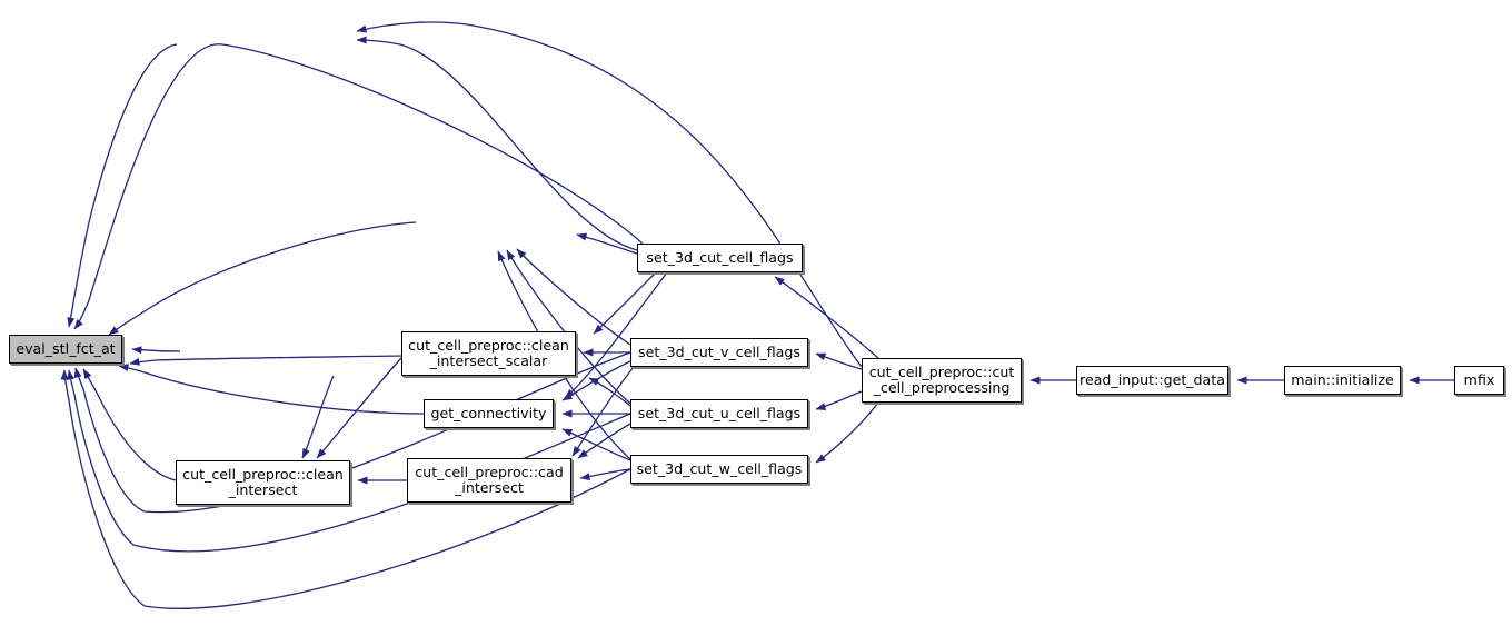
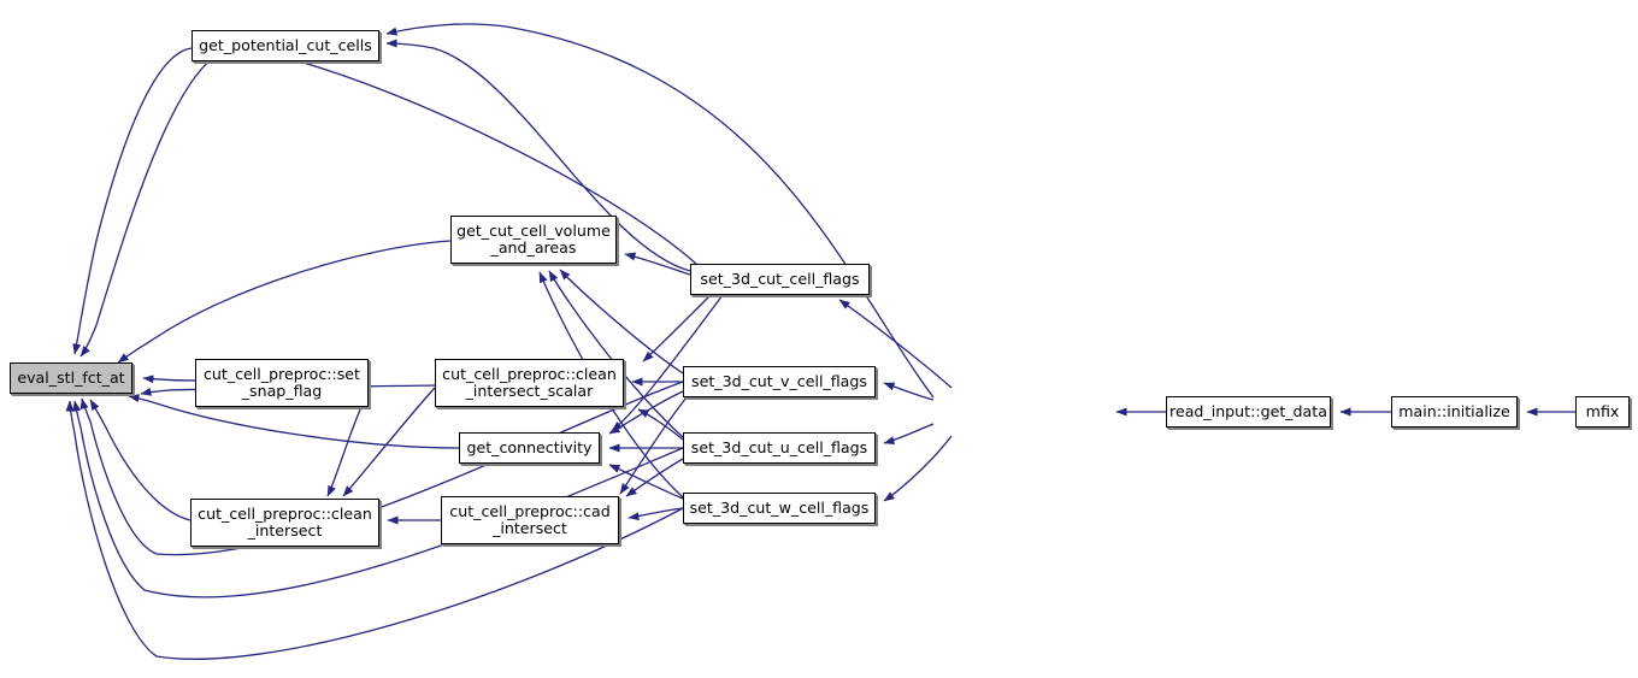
  eval_stl_fct_at
+ get_potential_cut_cells
+ get_cut_cell_volume
+ _and_areas
  set_3d_cut_cell_flags
+ cut_cell_preproc::set
+ _snap_flag
  cut_cell_preproc::clean
  _intersect_scalar
  set_3d_cut_v_cell_flags
  get_connectivity
  set_3d_cut_u_cell_flags
  cut_cell_preproc::clean
  _intersect
  cut_cell_preproc::cad
  _intersect
  set_3d_cut_w_cell_flags
- cut_cell_preproc::cut
- _cell_preprocessing
  read_input::get_data
  main::initialize
  mfix
